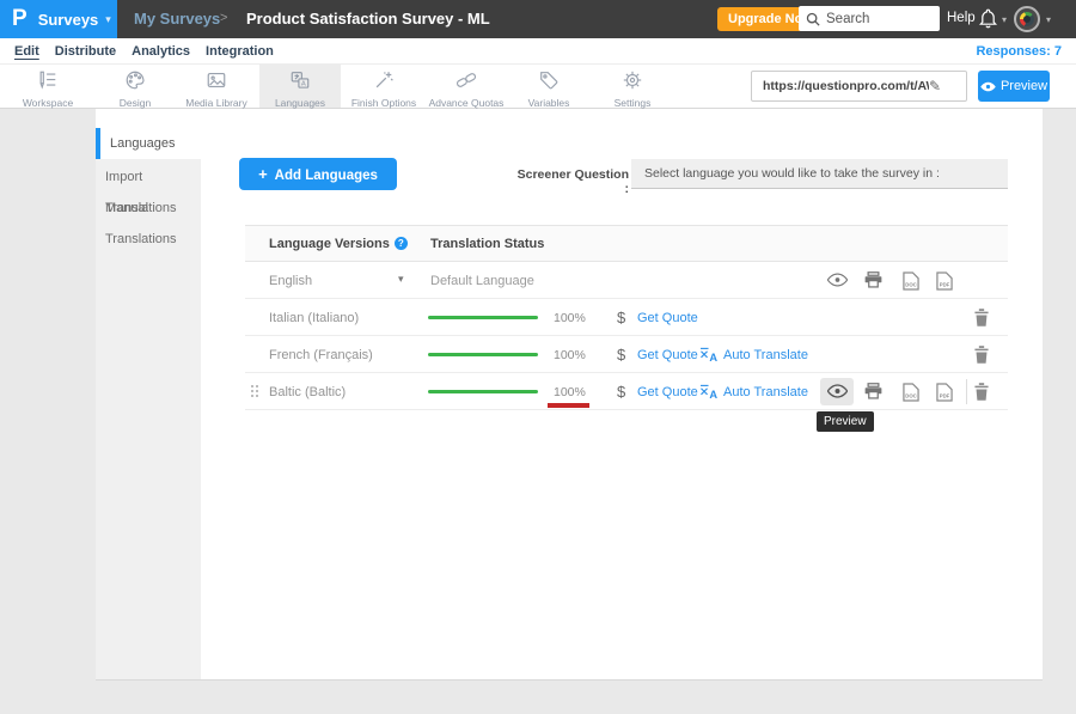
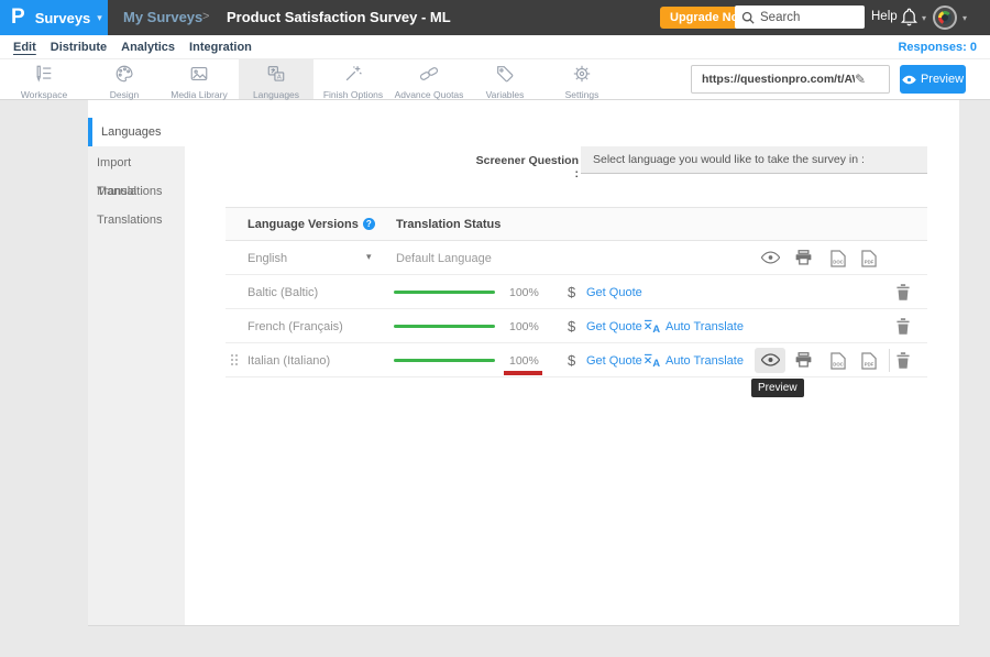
  P
  Surveys
  ▾
  My Surveys
  >
  Product Satisfaction Survey - ML
  Upgrade N
  Search
  Help
  ▾
  ▾
  Edit
  Distribute
  Analytics
  Integration
- Responses: 7
+ Responses: 0
  Workspace
  Design
  Media Library
  Languages
  Finish Options
  Advance Quotas
  Variables
  Settings
  https://questionpro.com/t/A
  ✎
  Preview
  Languages
  Import Translations
  Manual Translations
- + Add Languages
  Screener Question :
  Select language you would like to take the survey in :
  Language Versions ?
  Translation Status
  English
  ▾
  Default Language
- Italian (Italiano)
+ Baltic (Baltic)
  100%
  $
  Get Quote
  French (Français)
  100%
  $
  Get Quote
  A
  Auto Translate
- Baltic (Baltic)
+ Italian (Italiano)
  100%
  $
  Get Quote
  A
  Auto Translate
  Preview
